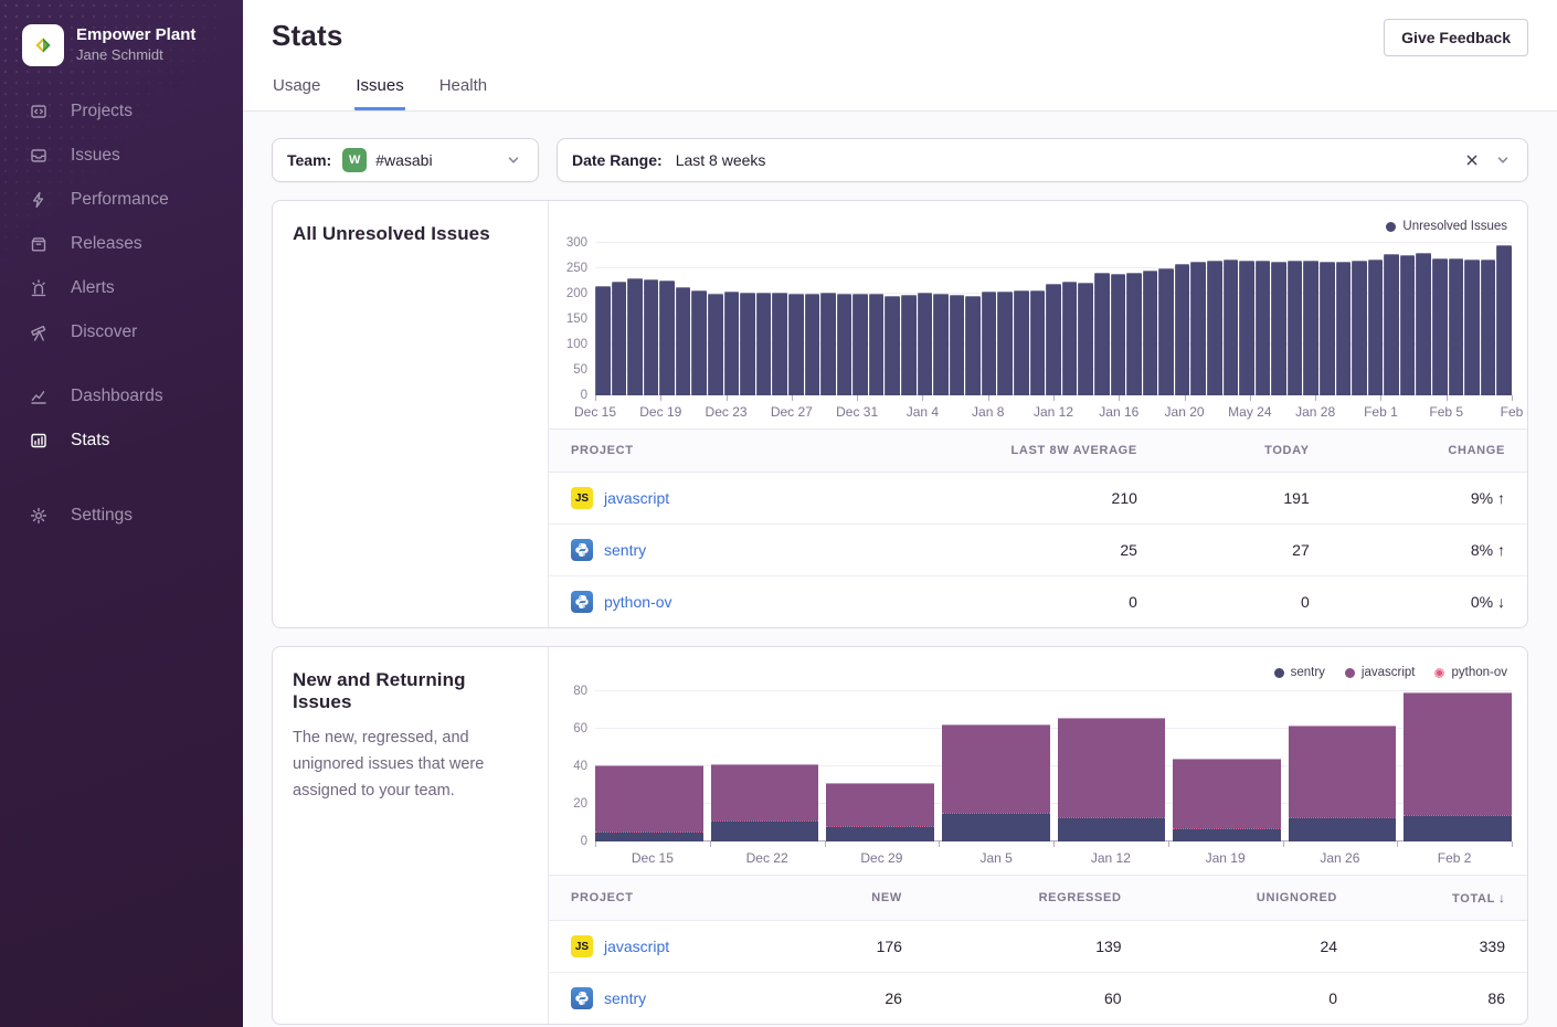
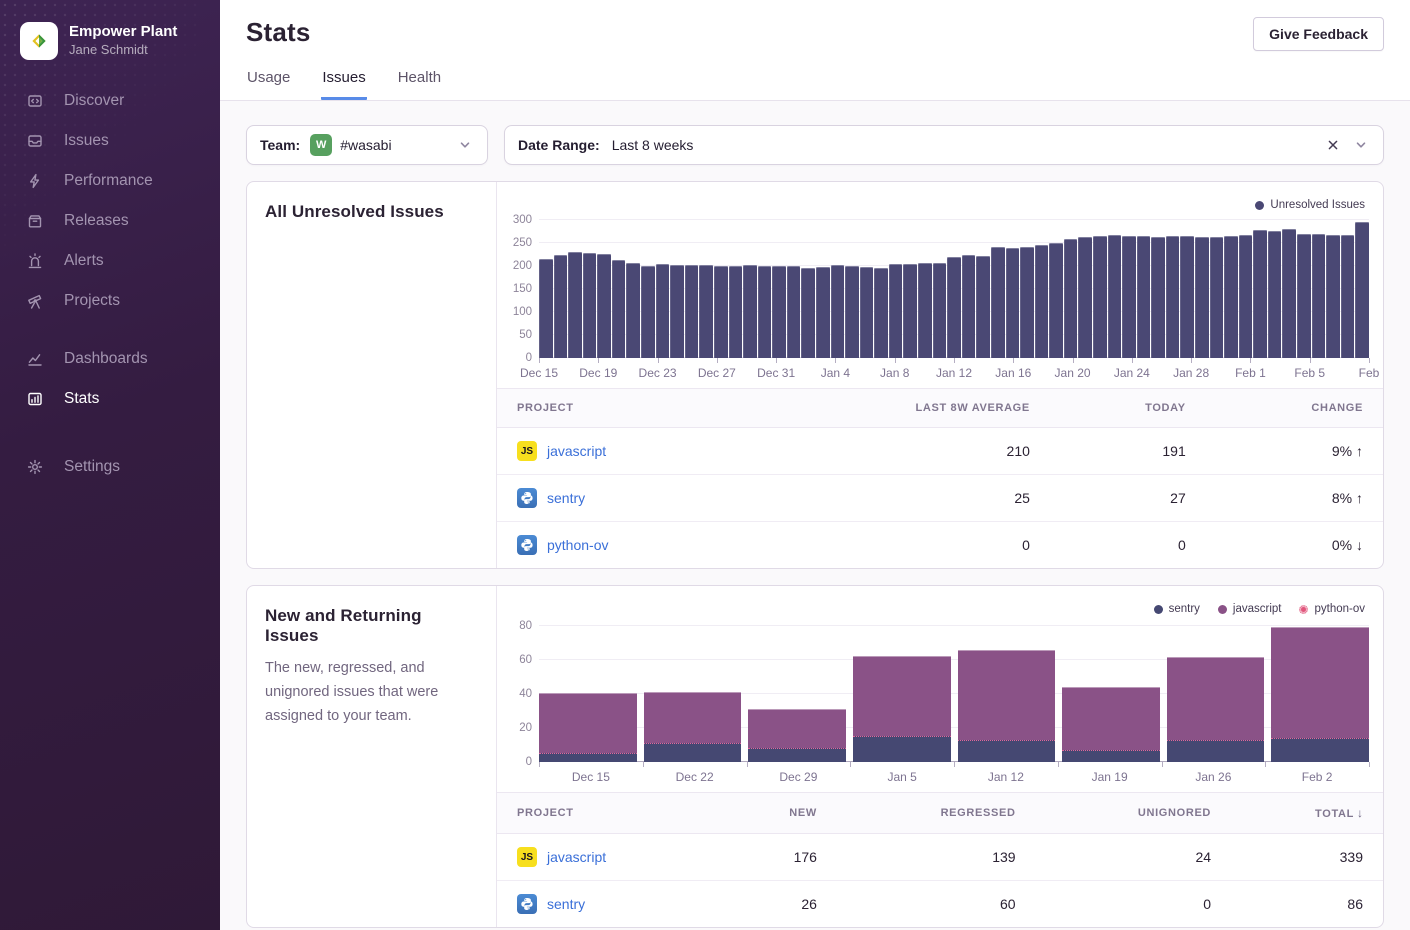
  Empower Plant
  Jane Schmidt
- Projects
+ Discover
  Issues
  Performance
  Releases
  Alerts
- Discover
+ Projects
  Dashboards
  Stats
  Settings
  Stats
  Give Feedback
  Usage
  Issues
  Health
  Team:
  W
  #wasabi
  Date Range:
  Last 8 weeks
  All Unresolved Issues
  Unresolved Issues
  0
  50
  100
  150
  200
  250
  300
  Dec 15
  Dec 19
  Dec 23
  Dec 27
  Dec 31
  Jan 4
  Jan 8
  Jan 12
  Jan 16
  Jan 20
- May 24
+ Jan 24
  Jan 28
  Feb 1
  Feb 5
  Feb
  PROJECT	LAST 8W AVERAGE	TODAY	CHANGE
  JS javascript	210	191	9% ↑
  sentry	25	27	8% ↑
  python-ov	0	0	0% ↓
  New and Returning Issues
  The new, regressed, and unignored issues that were assigned to your team.
  sentry
  javascript
  python-ov
  0
  20
  40
  60
  80
  Dec 15
  Dec 22
  Dec 29
  Jan 5
  Jan 12
  Jan 19
  Jan 26
  Feb 2
  PROJECT	NEW	REGRESSED	UNIGNORED	TOTAL ↓
  JS javascript	176	139	24	339
  sentry	26	60	0	86
